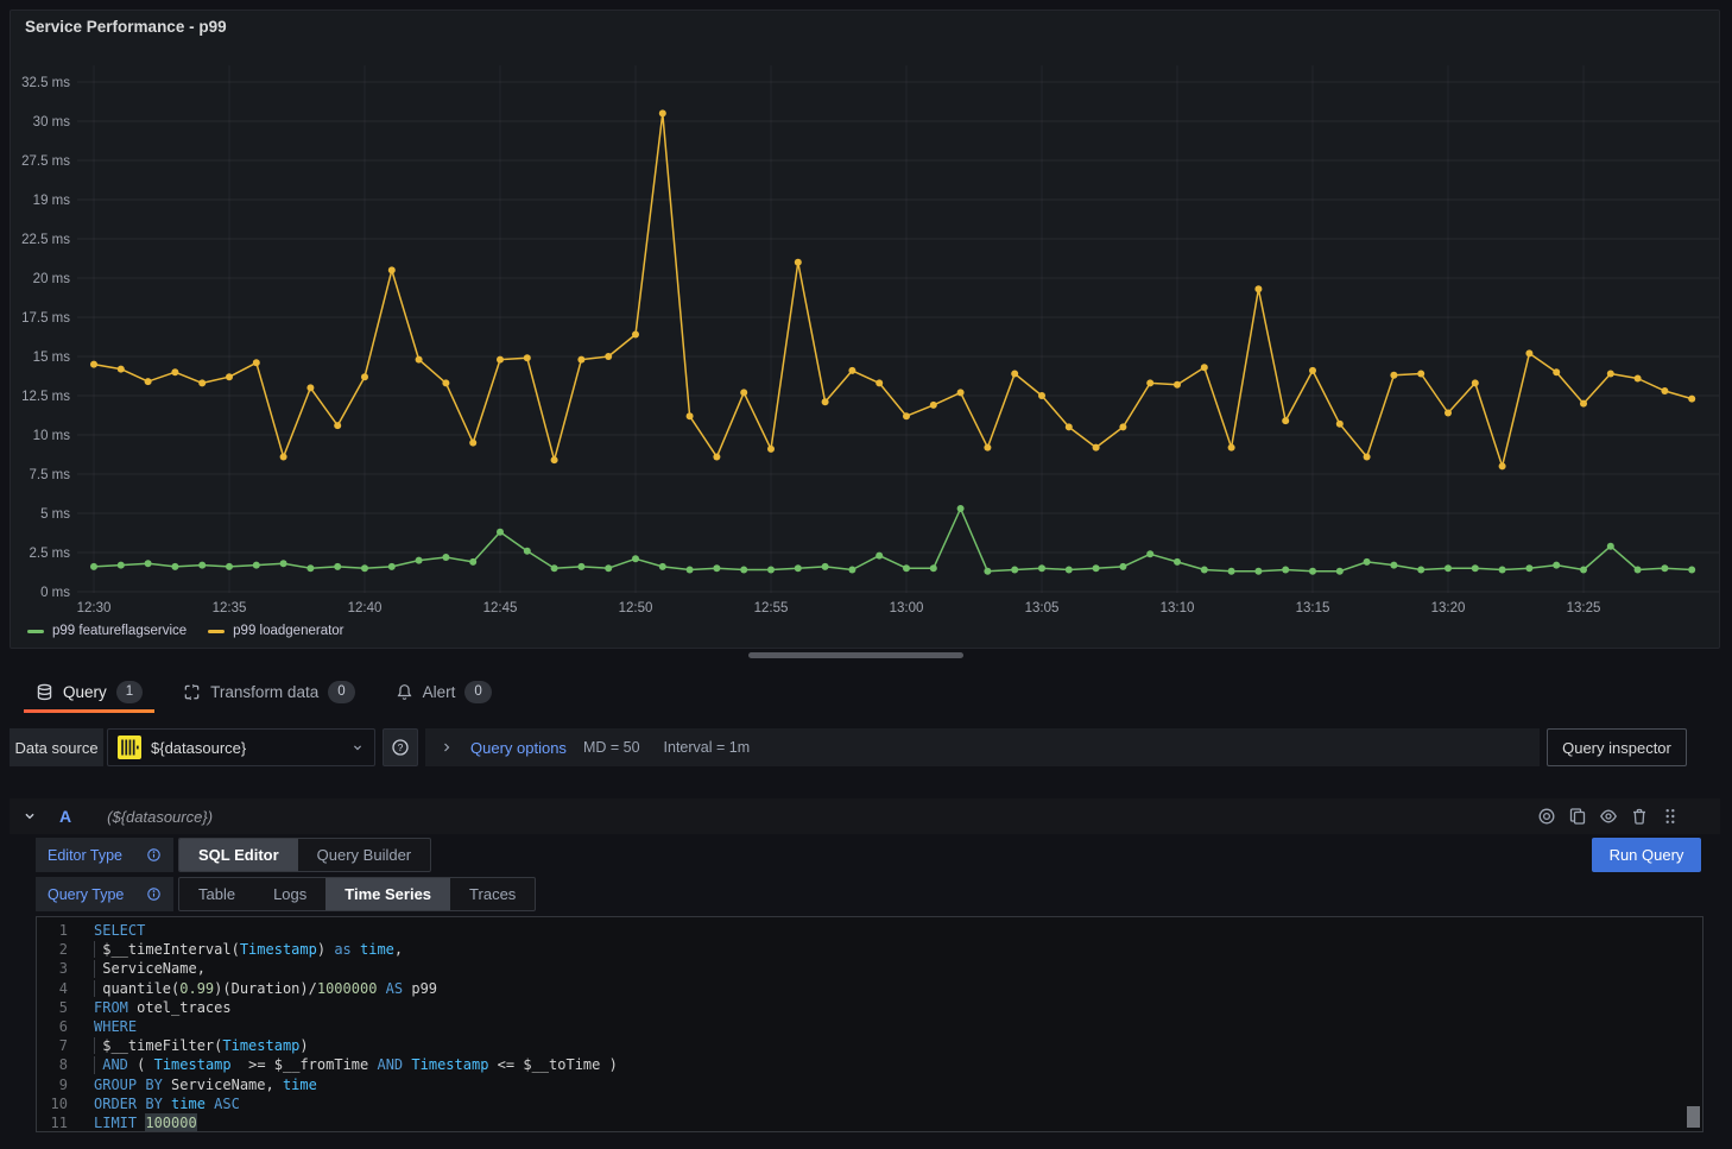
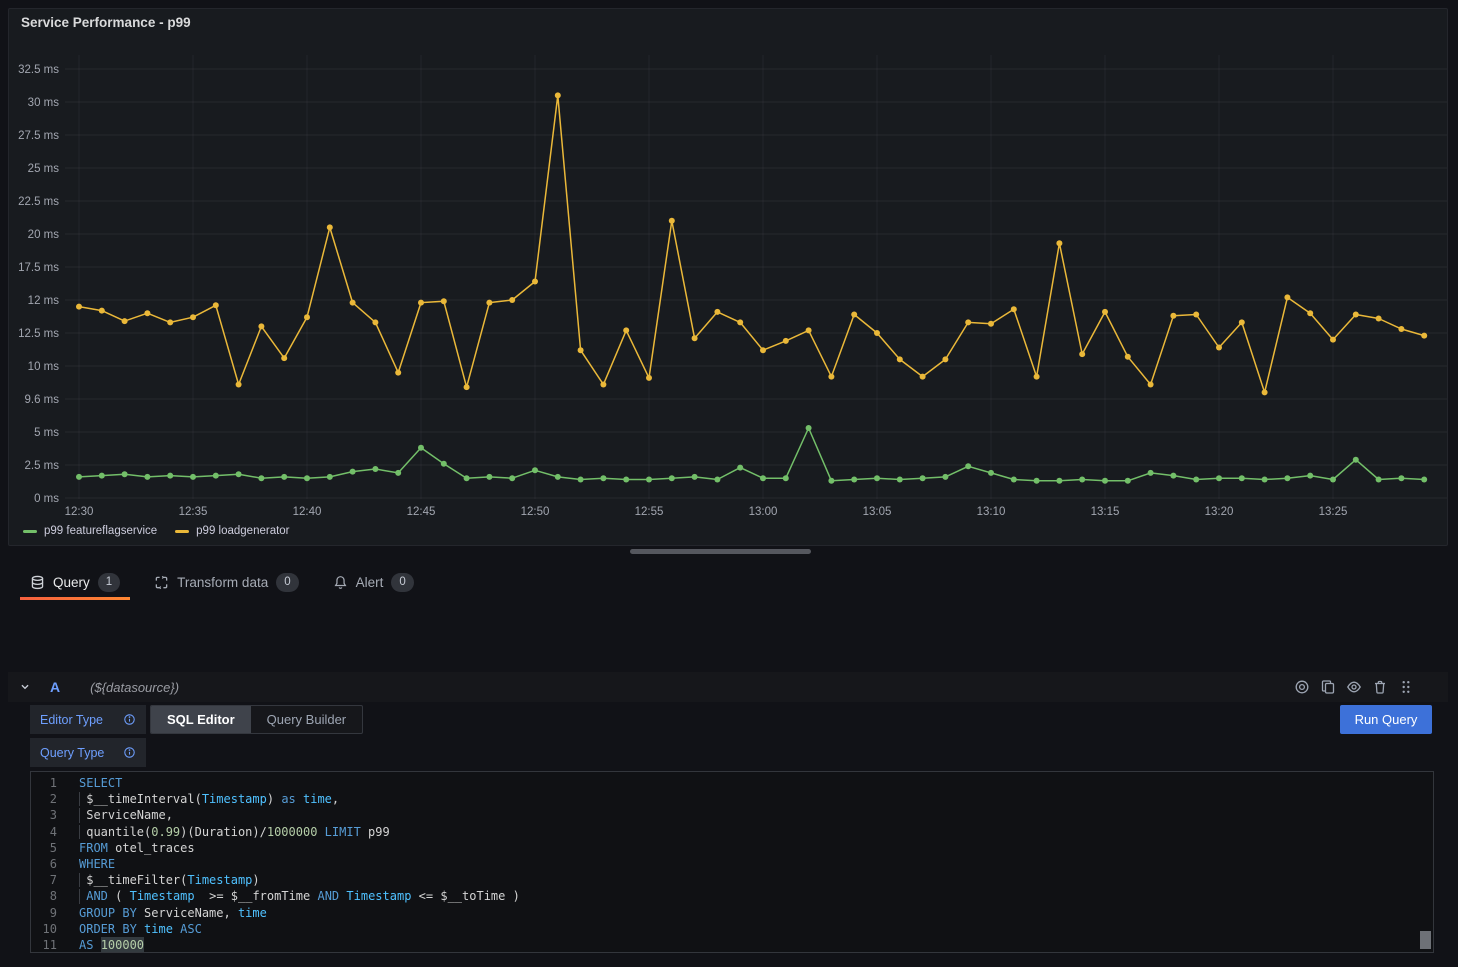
  Service Performance - p99
  0 ms
  2.5 ms
  5 ms
- 7.5 ms
+ 9.6 ms
  10 ms
  12.5 ms
- 15 ms
+ 12 ms
  17.5 ms
  20 ms
  22.5 ms
- 19 ms
+ 25 ms
  27.5 ms
  30 ms
  32.5 ms
  12:30
  12:35
  12:40
  12:45
  12:50
  12:55
  13:00
  13:05
  13:10
  13:15
  13:20
  13:25
  p99 featureflagservice
  p99 loadgenerator
  Query
  1
  Transform data
  0
  Alert
  0
- Data source
- ${datasource}
- ?
- Query options
- MD = 50
- Interval = 1m
- Query inspector
  A
  (${datasource})
  Editor Type
  SQL Editor
  Query Builder
  Run Query
  Query Type
- Table
- Logs
- Time Series
- Traces
  1
  SELECT
  2
  $__timeInterval(
  Timestamp
  )
  as
  time
  ,
  3
  ServiceName,
  4
  quantile(
  0.99
  )(Duration)/
  1000000
- AS
+ LIMIT
  p99
  5
  FROM
  otel_traces
  6
  WHERE
  7
  $__timeFilter(
  Timestamp
  )
  8
  AND
  (
  Timestamp
  >=
  $__fromTime
  AND
  Timestamp
  <=
  $__toTime
  )
  9
  GROUP BY
  ServiceName,
  time
  10
  ORDER BY
  time
  ASC
  11
- LIMIT
+ AS
  100000
